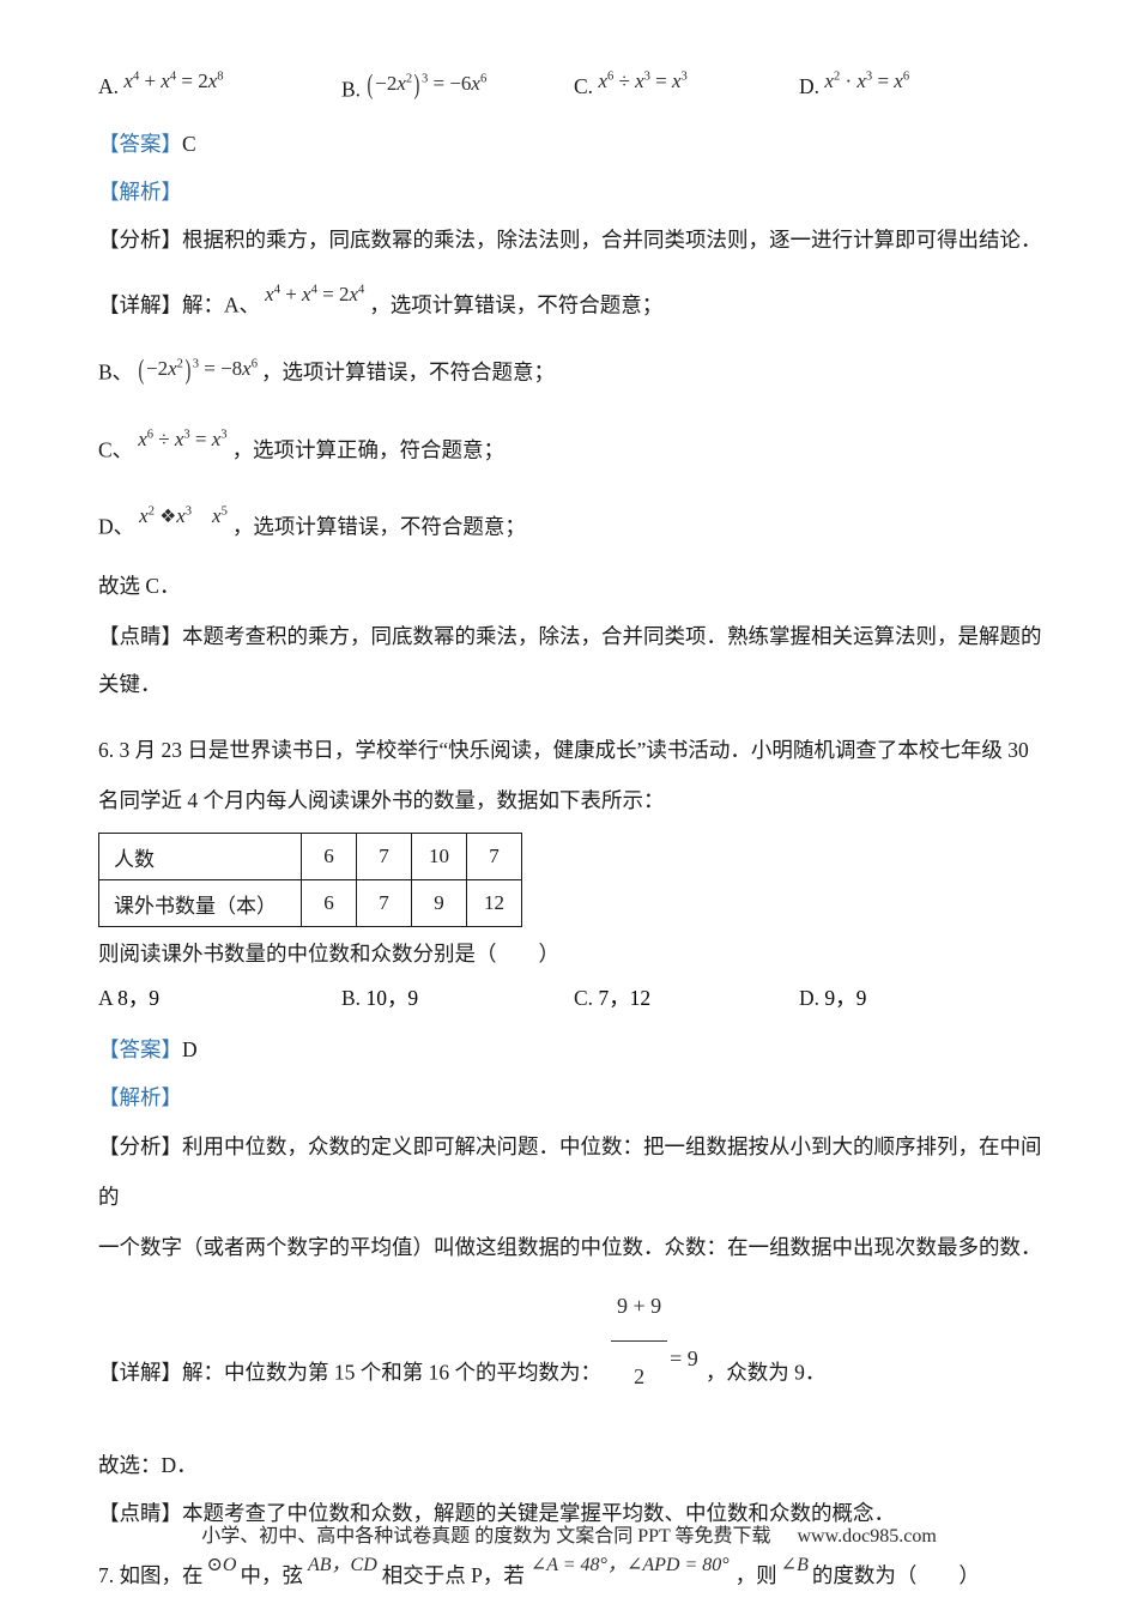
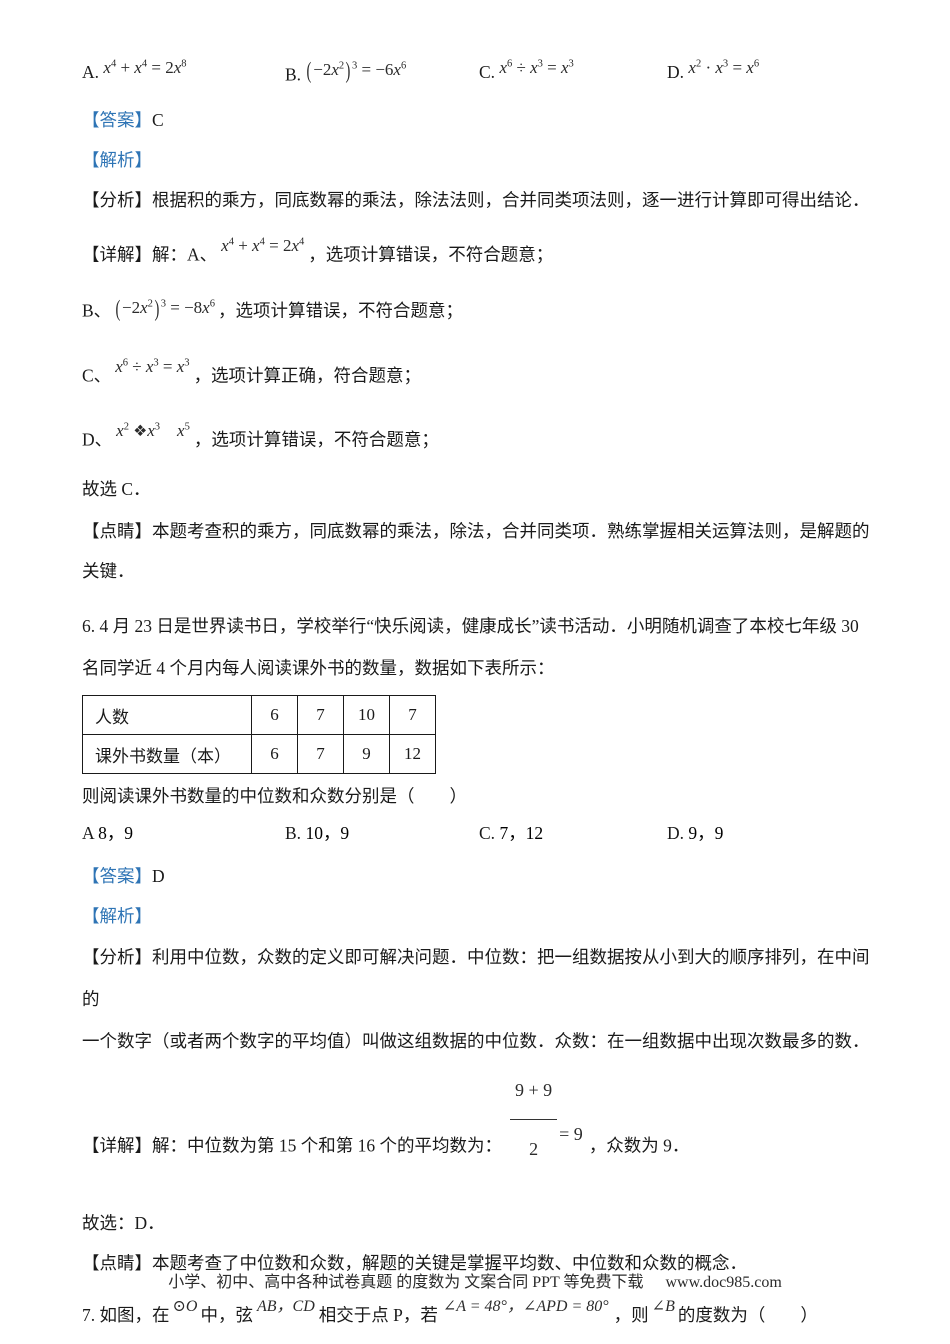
  A. x4 + x4 = 2x8
  B. (−2x2 ) 3 = −6x6
  C. x6 ÷ x3 = x3
  D. x2 · x3 = x6
  【答案】C
  【解析】
  【分析】根据积的乘方，同底数幂的乘法，除法法则，合并同类项法则，逐一进行计算即可得出结论．
  【详解】解：A、 x4 + x4 = 2x4，选项计算错误，不符合题意；
  B、 (−2x2 ) 3 = −8x6，选项计算错误，不符合题意；
  C、 x6 ÷ x3 = x3，选项计算正确，符合题意；
  D、 x2 ❖x3 x5，选项计算错误，不符合题意；
  故选 C．
  【点睛】本题考查积的乘方，同底数幂的乘法，除法，合并同类项．熟练掌握相关运算法则，是解题的关键．
- 6. 3 月 23 日是世界读书日，学校举行“快乐阅读，健康成长”读书活动．小明随机调查了本校七年级 30
+ 6. 4 月 23 日是世界读书日，学校举行“快乐阅读，健康成长”读书活动．小明随机调查了本校七年级 30
  名同学近 4 个月内每人阅读课外书的数量，数据如下表所示：
  人数	6	7	10	7
  课外书数量（本）	6	7	9	12
  则阅读课外书数量的中位数和众数分别是（ ）
  A 8，9
  B. 10，9
  C. 7，12
  D. 9，9
  【答案】D
  【解析】
  【分析】利用中位数，众数的定义即可解决问题．中位数：把一组数据按从小到大的顺序排列，在中间的
  一个数字（或者两个数字的平均值）叫做这组数据的中位数．众数：在一组数据中出现次数最多的数．
  【详解】解：中位数为第 15 个和第 16 个的平均数为：
  9 + 9
  2
  = 9，众数为 9．
  故选：D．
  【点睛】本题考查了中位数和众数，解题的关键是掌握平均数、中位数和众数的概念．
  7. 如图，在 ⊙O 中，弦 AB，CD 相交于点 P，若 ∠A = 48°，∠APD = 80° ，则 ∠B 的度数为（ ）
  小学、初中、高中各种试卷真题 的度数为 文案合同 PPT 等免费下载 www.doc985.com
